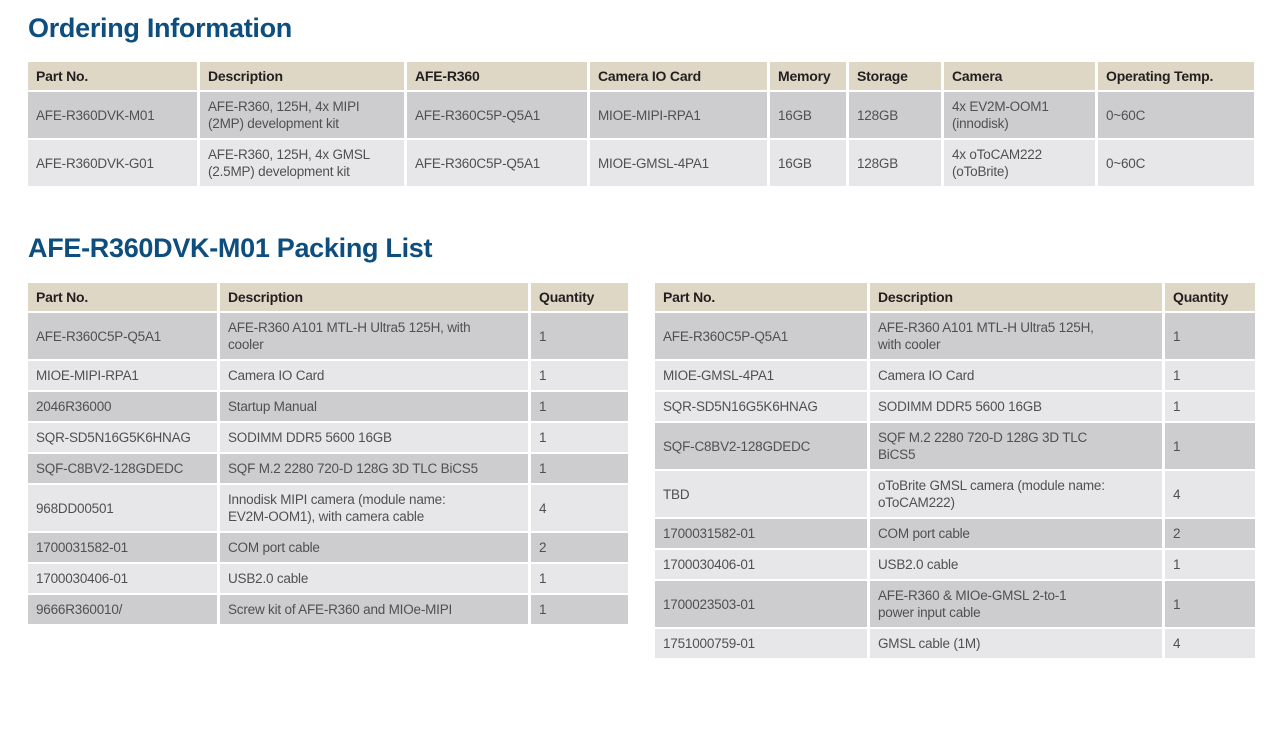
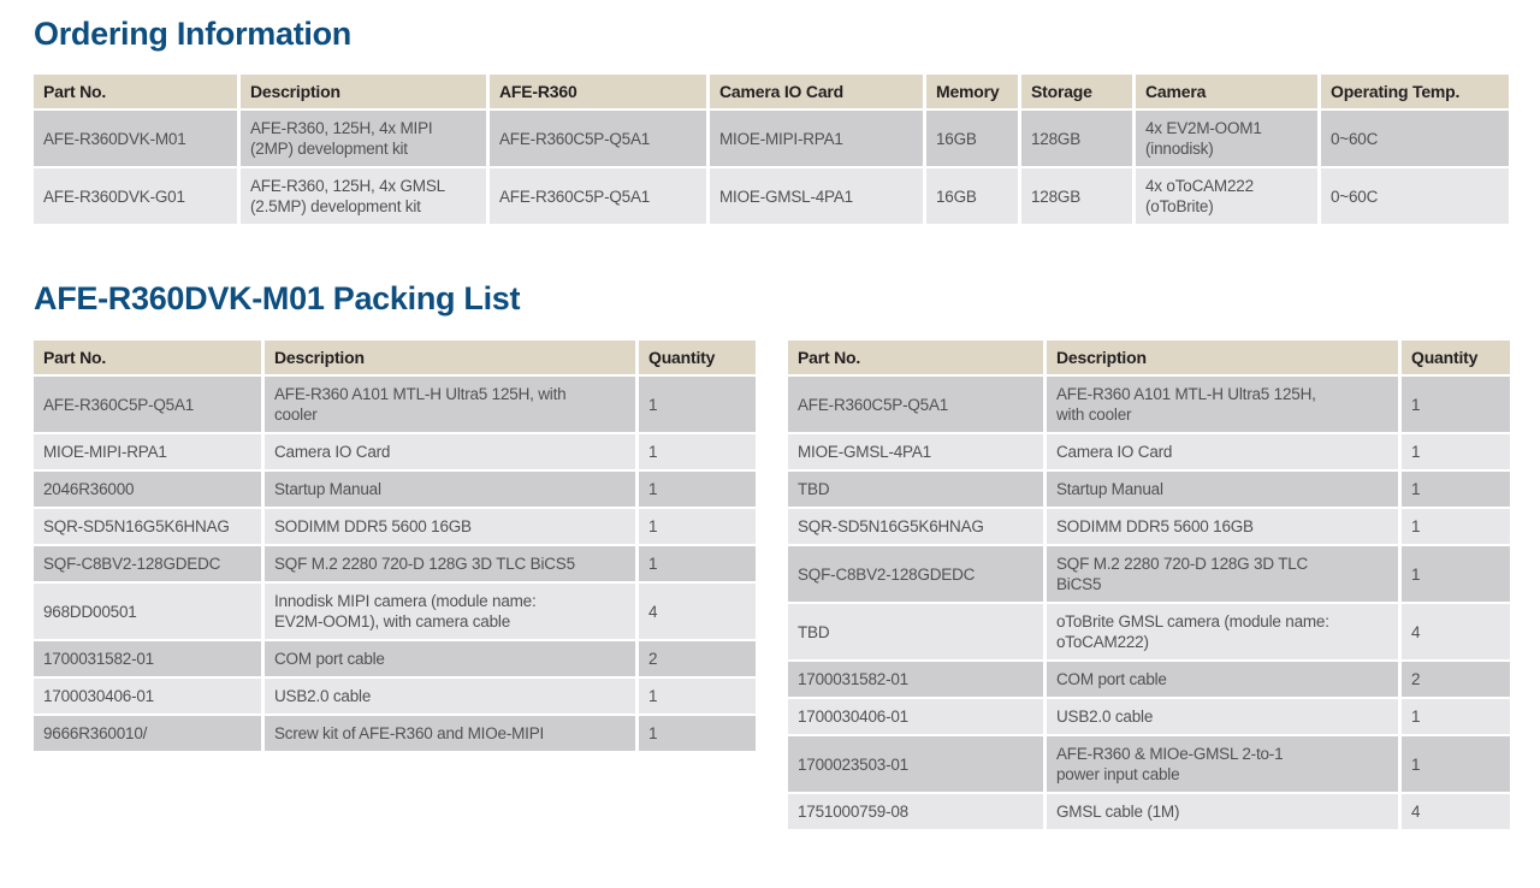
  Ordering Information
  Part No.	Description	AFE-R360	Camera IO Card	Memory	Storage	Camera	Operating Temp.
  AFE-R360DVK-M01	AFE-R360, 125H, 4x MIPI (2MP) development kit	AFE-R360C5P-Q5A1	MIOE-MIPI-RPA1	16GB	128GB	4x EV2M-OOM1 (innodisk)	0~60C
  AFE-R360DVK-G01	AFE-R360, 125H, 4x GMSL (2.5MP) development kit	AFE-R360C5P-Q5A1	MIOE-GMSL-4PA1	16GB	128GB	4x oToCAM222 (oToBrite)	0~60C
  AFE-R360DVK-M01 Packing List
  Part No.	Description	Quantity
  AFE-R360C5P-Q5A1	AFE-R360 A101 MTL-H Ultra5 125H, with cooler	1
  MIOE-MIPI-RPA1	Camera IO Card	1
  2046R36000	Startup Manual	1
  SQR-SD5N16G5K6HNAG	SODIMM DDR5 5600 16GB	1
  SQF-C8BV2-128GDEDC	SQF M.2 2280 720-D 128G 3D TLC BiCS5	1
  968DD00501	Innodisk MIPI camera (module name: EV2M-OOM1), with camera cable	4
  1700031582-01	COM port cable	2
  1700030406-01	USB2.0 cable	1
  9666R360010/	Screw kit of AFE-R360 and MIOe-MIPI	1
  Part No.	Description	Quantity
  AFE-R360C5P-Q5A1	AFE-R360 A101 MTL-H Ultra5 125H, with cooler	1
  MIOE-GMSL-4PA1	Camera IO Card	1
+ TBD	Startup Manual	1
  SQR-SD5N16G5K6HNAG	SODIMM DDR5 5600 16GB	1
  SQF-C8BV2-128GDEDC	SQF M.2 2280 720-D 128G 3D TLC BiCS5	1
  TBD	oToBrite GMSL camera (module name: oToCAM222)	4
  1700031582-01	COM port cable	2
  1700030406-01	USB2.0 cable	1
  1700023503-01	AFE-R360 & MIOe-GMSL 2-to-1 power input cable	1
- 1751000759-01	GMSL cable (1M)	4
+ 1751000759-08	GMSL cable (1M)	4
